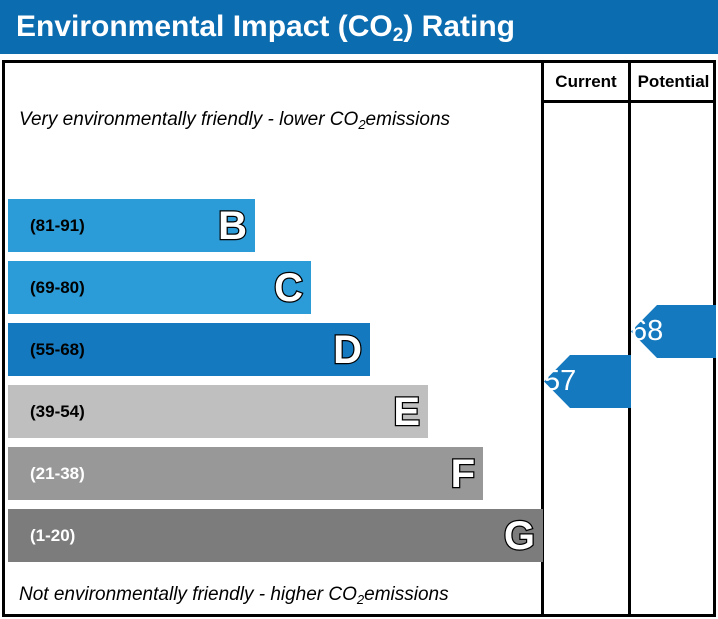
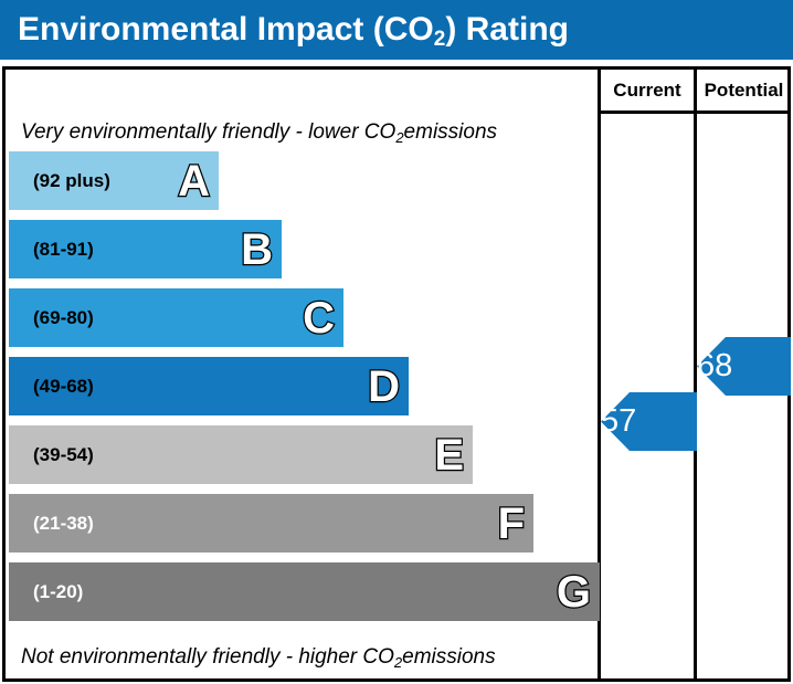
  Environmental Impact (CO2) Rating
  Current
  Potential
  Very environmentally friendly - lower CO
  2
  emissions
+ (92 plus)
+ A
  (81-91)
  B
  (69-80)
  C
- (55-68)
+ (49-68)
  D
  (39-54)
  E
  (21-38)
  F
  (1-20)
  G
  Not environmentally friendly - higher CO
  2
  emissions
  57
  68
